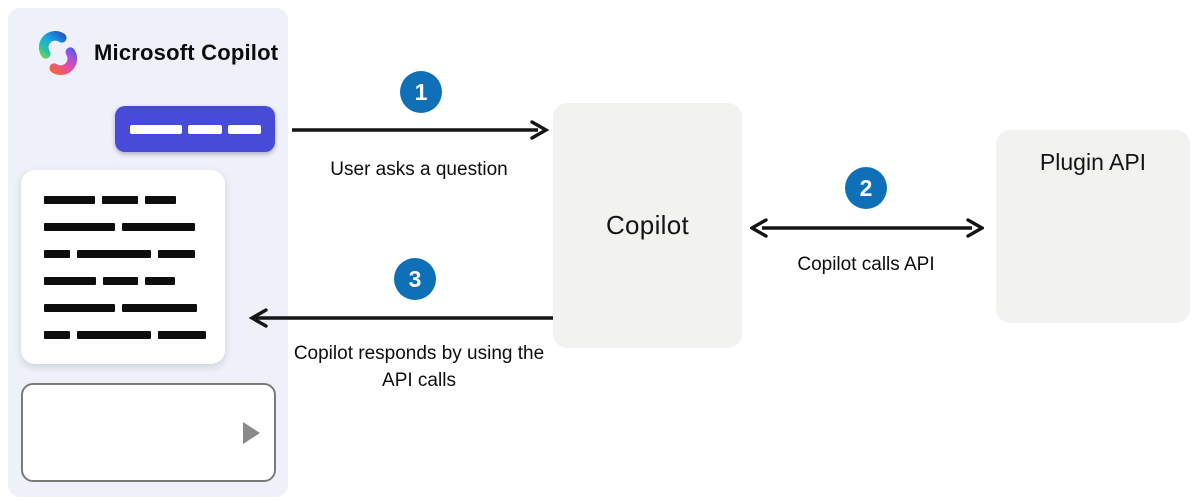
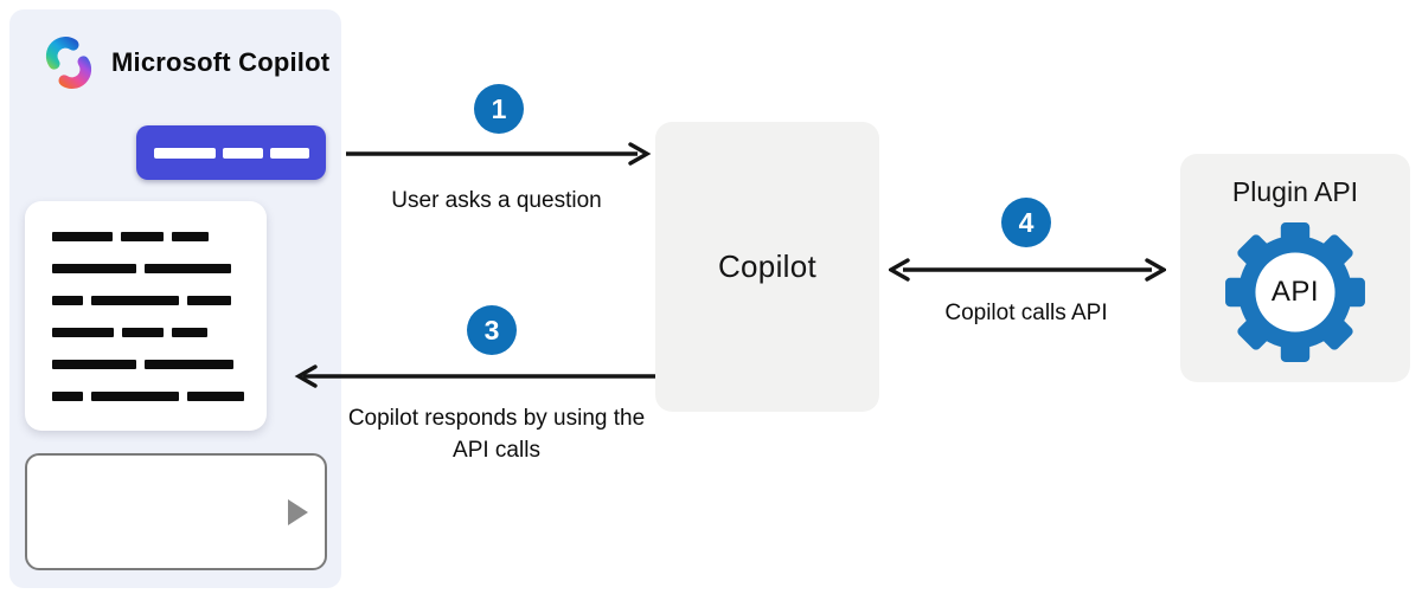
  Microsoft Copilot
  Copilot
  Plugin API
+ API
  1
- 2
+ 4
  3
  User asks a question
  Copilot calls API
  Copilot responds by using the API calls
